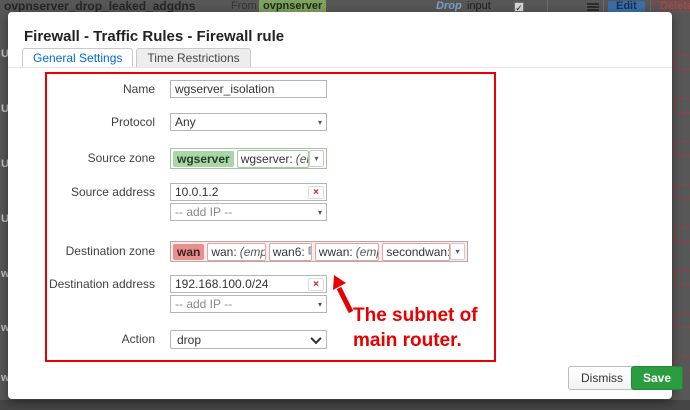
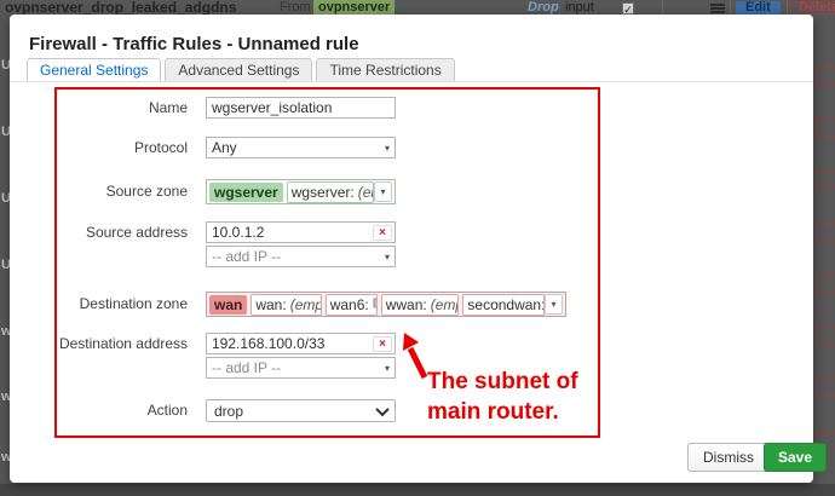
  ovpnserver_drop_leaked_adgdns
  From
  ovpnserver
  Drop
  input
  ✓
  Edit
  Delet
  U
  U
  U
  U
  w
  w
  w
- Firewall - Traffic Rules - Firewall rule
+ Firewall - Traffic Rules - Unnamed rule
  General Settings
+ Advanced Settings
  Time Restrictions
  Name
  wgserver_isolation
  Protocol
  Any
  ▾
  Source zone
  wgserver
  wgserver:
  ▾
  Source address
  10.0.1.2
  ×
  -- add IP --
  ▾
  Destination zone
  wan
  wan:
  wan6:
  wwan:
  secondwan:
  ▾
  Destination address
- 192.168.100.0/24
+ 192.168.100.0/33
  ×
  -- add IP --
  ▾
  Action
  drop
  The subnet of
  main router.
  Dismiss
  Save
